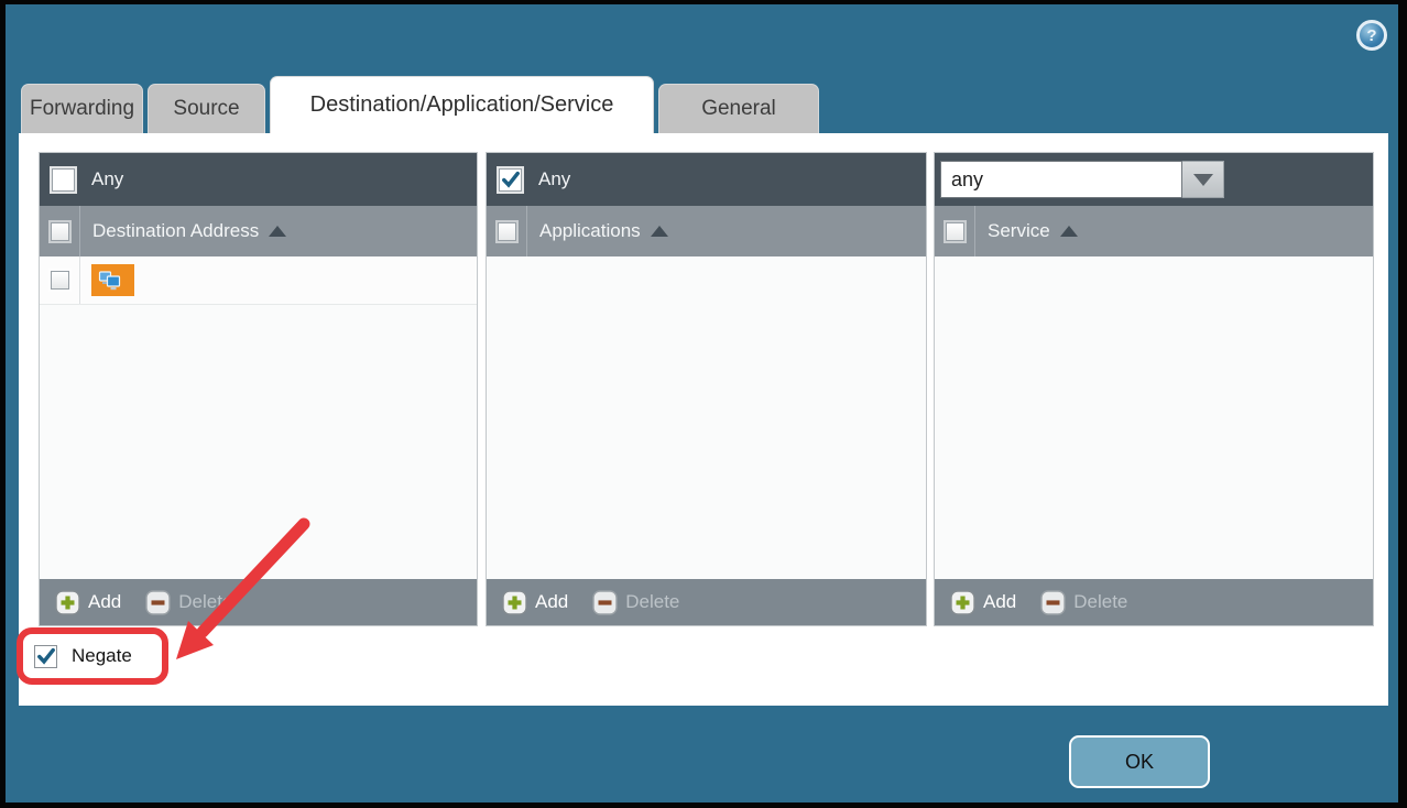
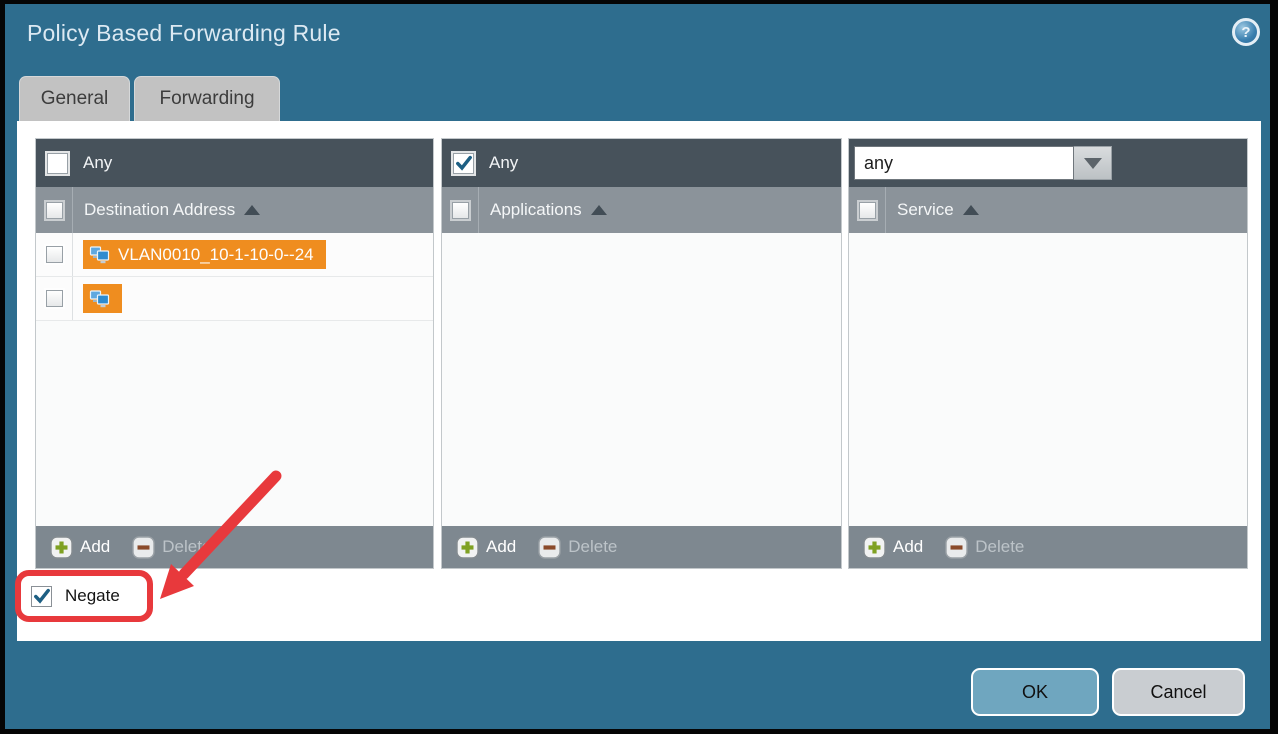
+ Policy Based Forwarding Rule
  ?
- Forwarding
+ General
- Source
- Destination/Application/Service
- General
+ Forwarding
  Any
  Destination Address
+ VLAN0010_10-1-10-0--24
  Add
  Delet
  Any
  Applications
  Add
  Delete
  any
  Service
  Add
  Delete
  Negate
  OK
+ Cancel
